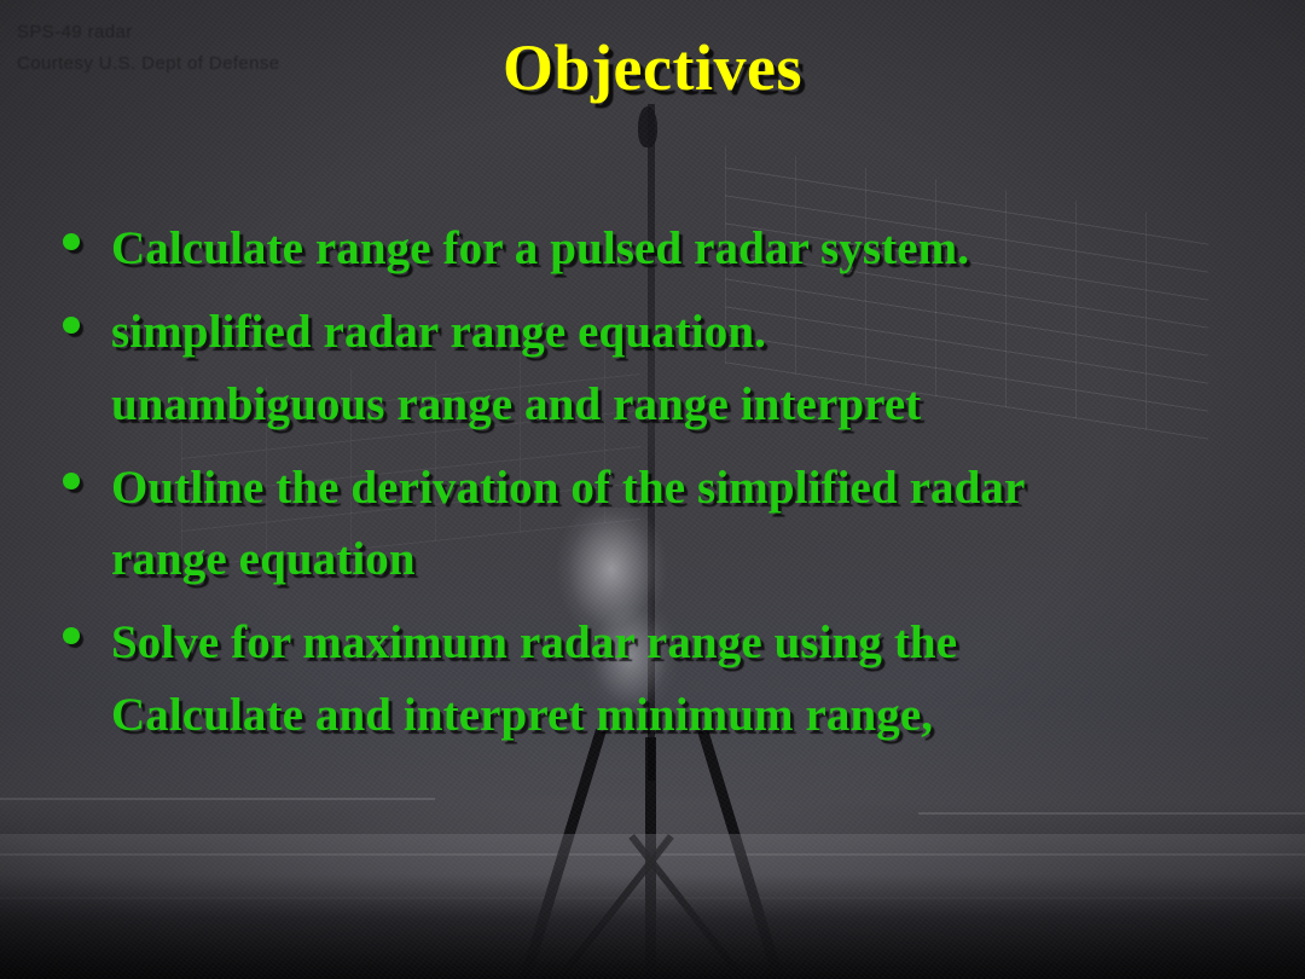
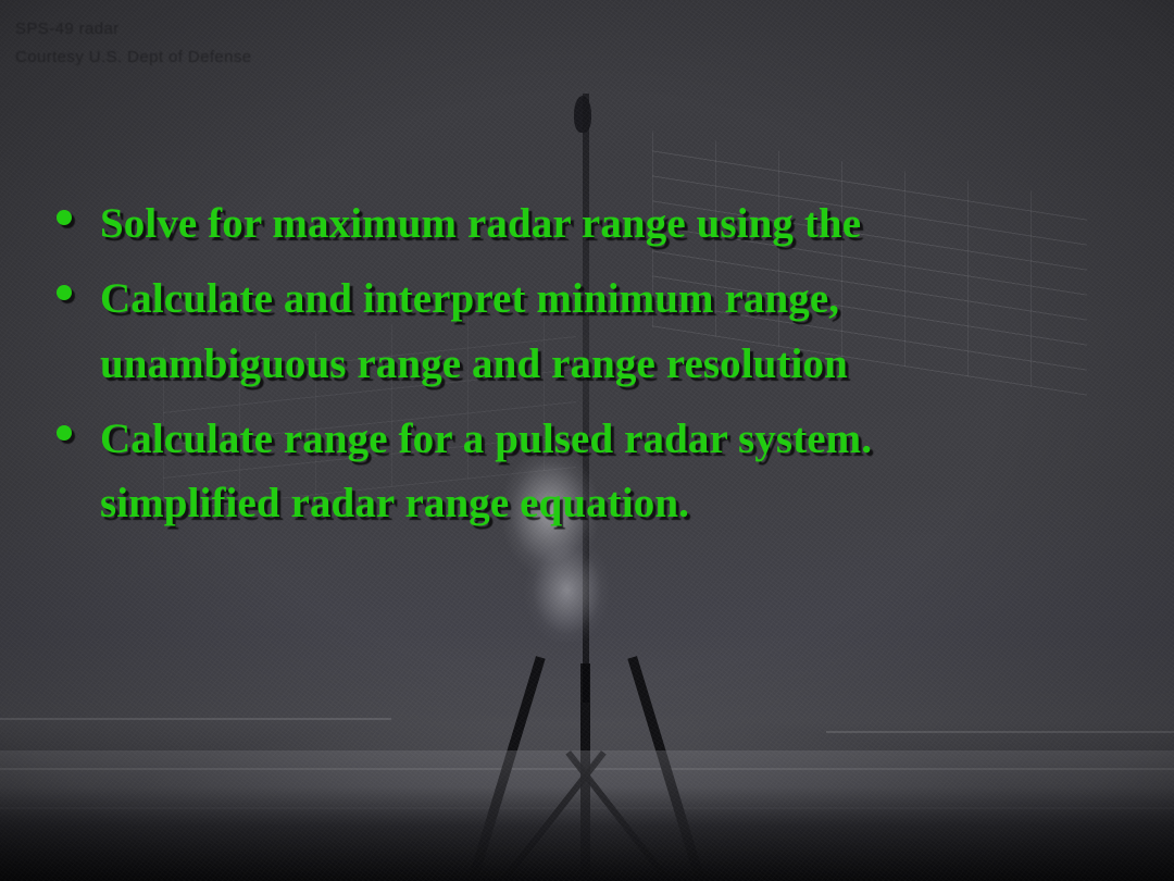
  Courtesy U.S. Dept of Defense
- Objectives
- Calculate range for a pulsed radar system.
+ Solve for maximum radar range using the
- simplified radar range equation.
+ Calculate and interpret minimum range,
- unambiguous range and range interpret
+ unambiguous range and range resolution
- Outline the derivation of the simplified radar
- range equation
- Solve for maximum radar range using the
+ Calculate range for a pulsed radar system.
- Calculate and interpret minimum range,
+ simplified radar range equation.
